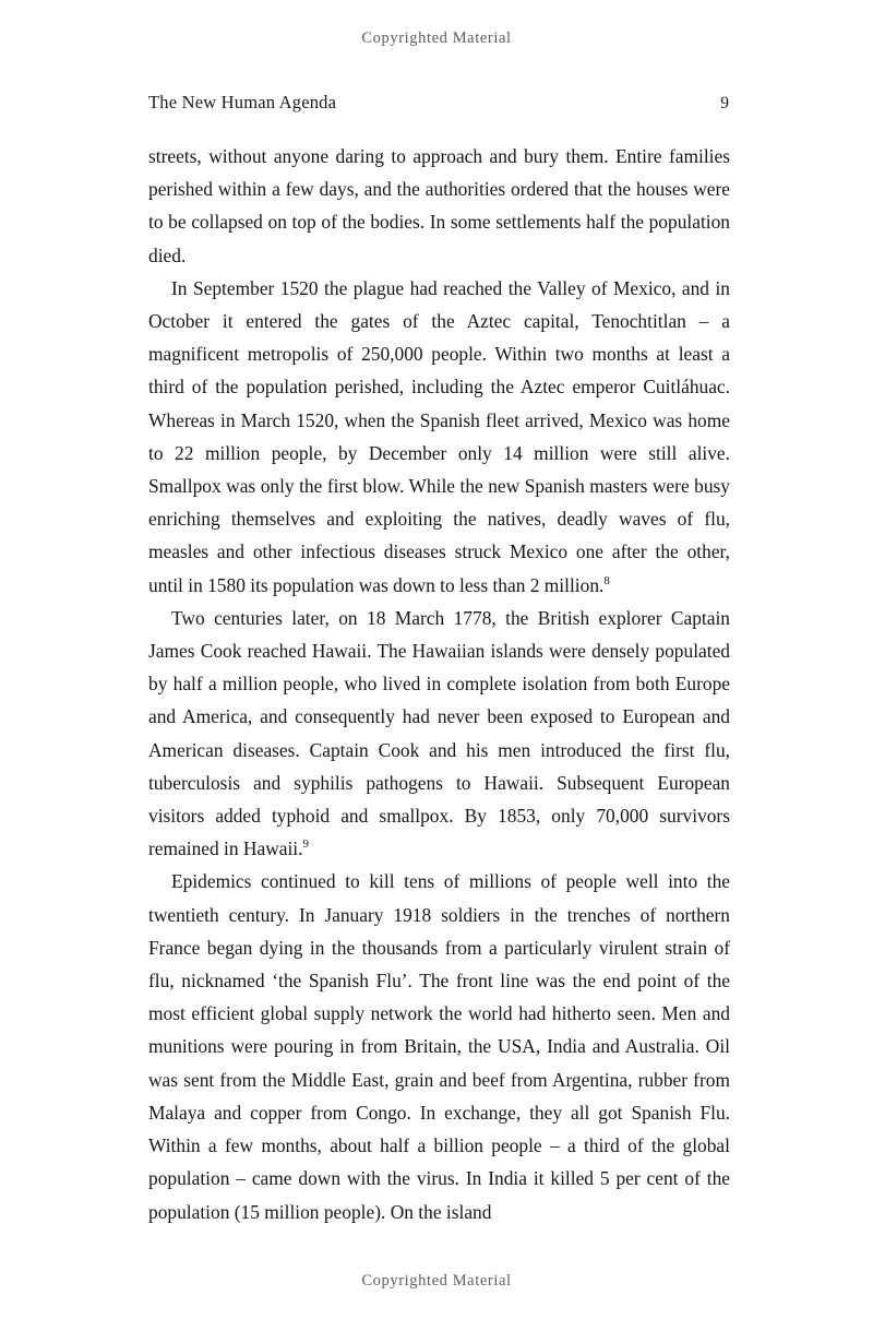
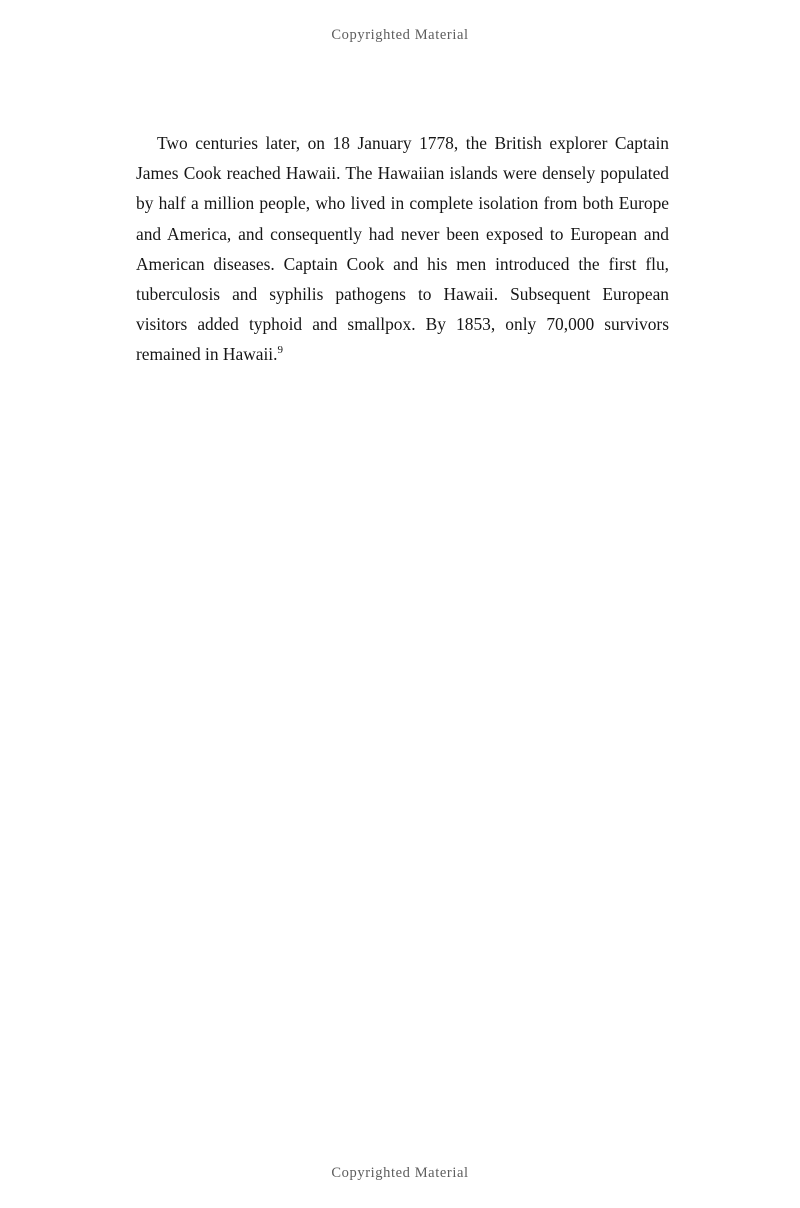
  Copyrighted Material
- The New Human Agenda
- 9
- streets, without anyone daring to approach and bury them. Entire families perished within a few days, and the authorities ordered that the houses were to be collapsed on top of the bodies. In some settlements half the population died.
- In September 1520 the plague had reached the Valley of Mexico, and in October it entered the gates of the Aztec capital, Tenochtitlan – a magnificent metropolis of 250,000 people. Within two months at least a third of the population perished, including the Aztec emperor Cuitláhuac. Whereas in March 1520, when the Spanish fleet arrived, Mexico was home to 22 million people, by December only 14 million were still alive. Smallpox was only the first blow. While the new Spanish masters were busy enriching themselves and exploiting the natives, deadly waves of flu, measles and other infectious diseases struck Mexico one after the other, until in 1580 its population was down to less than 2 million.8
- Two centuries later, on 18 March 1778, the British explorer Captain James Cook reached Hawaii. The Hawaiian islands were densely populated by half a million people, who lived in complete isolation from both Europe and America, and consequently had never been exposed to European and American diseases. Captain Cook and his men introduced the first flu, tuberculosis and syphilis pathogens to Hawaii. Subsequent European visitors added typhoid and smallpox. By 1853, only 70,000 survivors remained in Hawaii.9
+ Two centuries later, on 18 January 1778, the British explorer Captain James Cook reached Hawaii. The Hawaiian islands were densely populated by half a million people, who lived in complete isolation from both Europe and America, and consequently had never been exposed to European and American diseases. Captain Cook and his men introduced the first flu, tuberculosis and syphilis pathogens to Hawaii. Subsequent European visitors added typhoid and smallpox. By 1853, only 70,000 survivors remained in Hawaii.9
- Epidemics continued to kill tens of millions of people well into the twentieth century. In January 1918 soldiers in the trenches of northern France began dying in the thousands from a particularly virulent strain of flu, nicknamed ‘the Spanish Flu’. The front line was the end point of the most efficient global supply network the world had hitherto seen. Men and munitions were pouring in from Britain, the USA, India and Australia. Oil was sent from the Middle East, grain and beef from Argentina, rubber from Malaya and copper from Congo. In exchange, they all got Spanish Flu. Within a few months, about half a billion people – a third of the global population – came down with the virus. In India it killed 5 per cent of the population (15 million people). On the island
  Copyrighted Material
